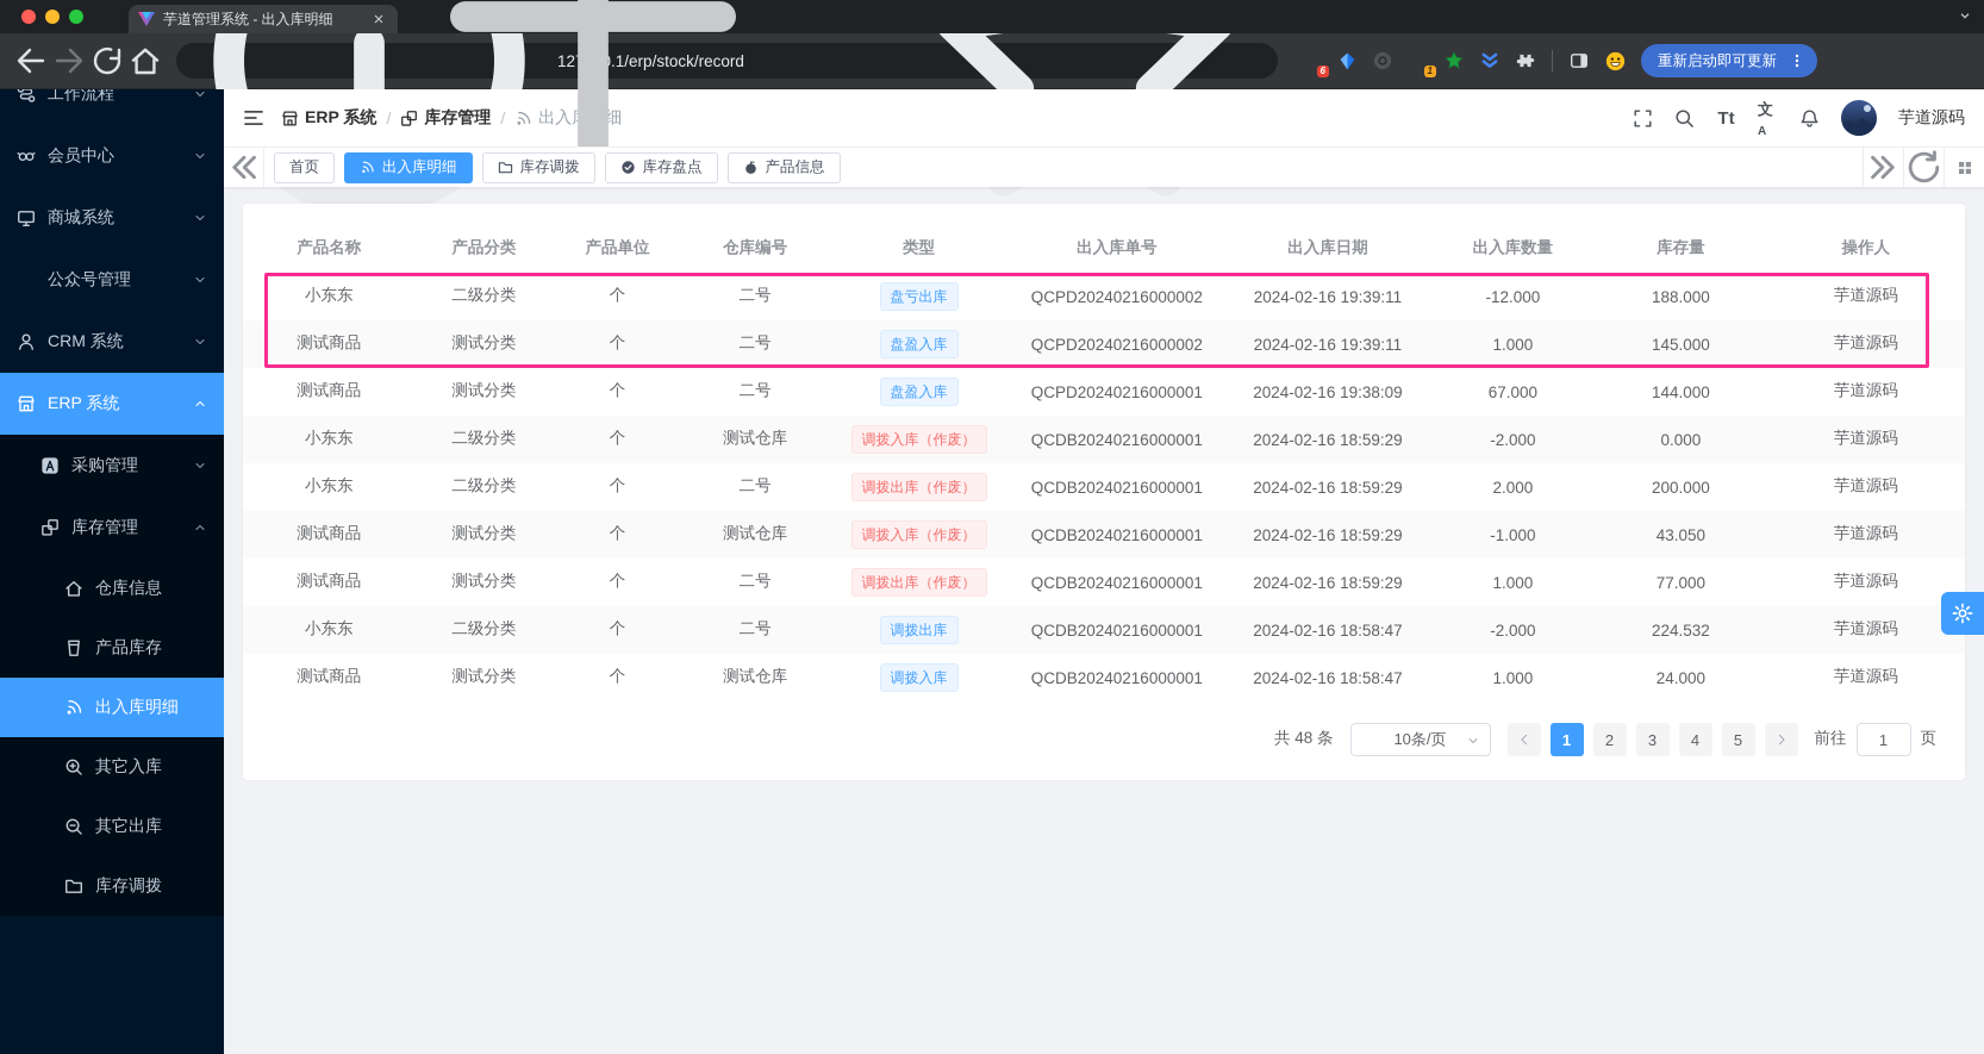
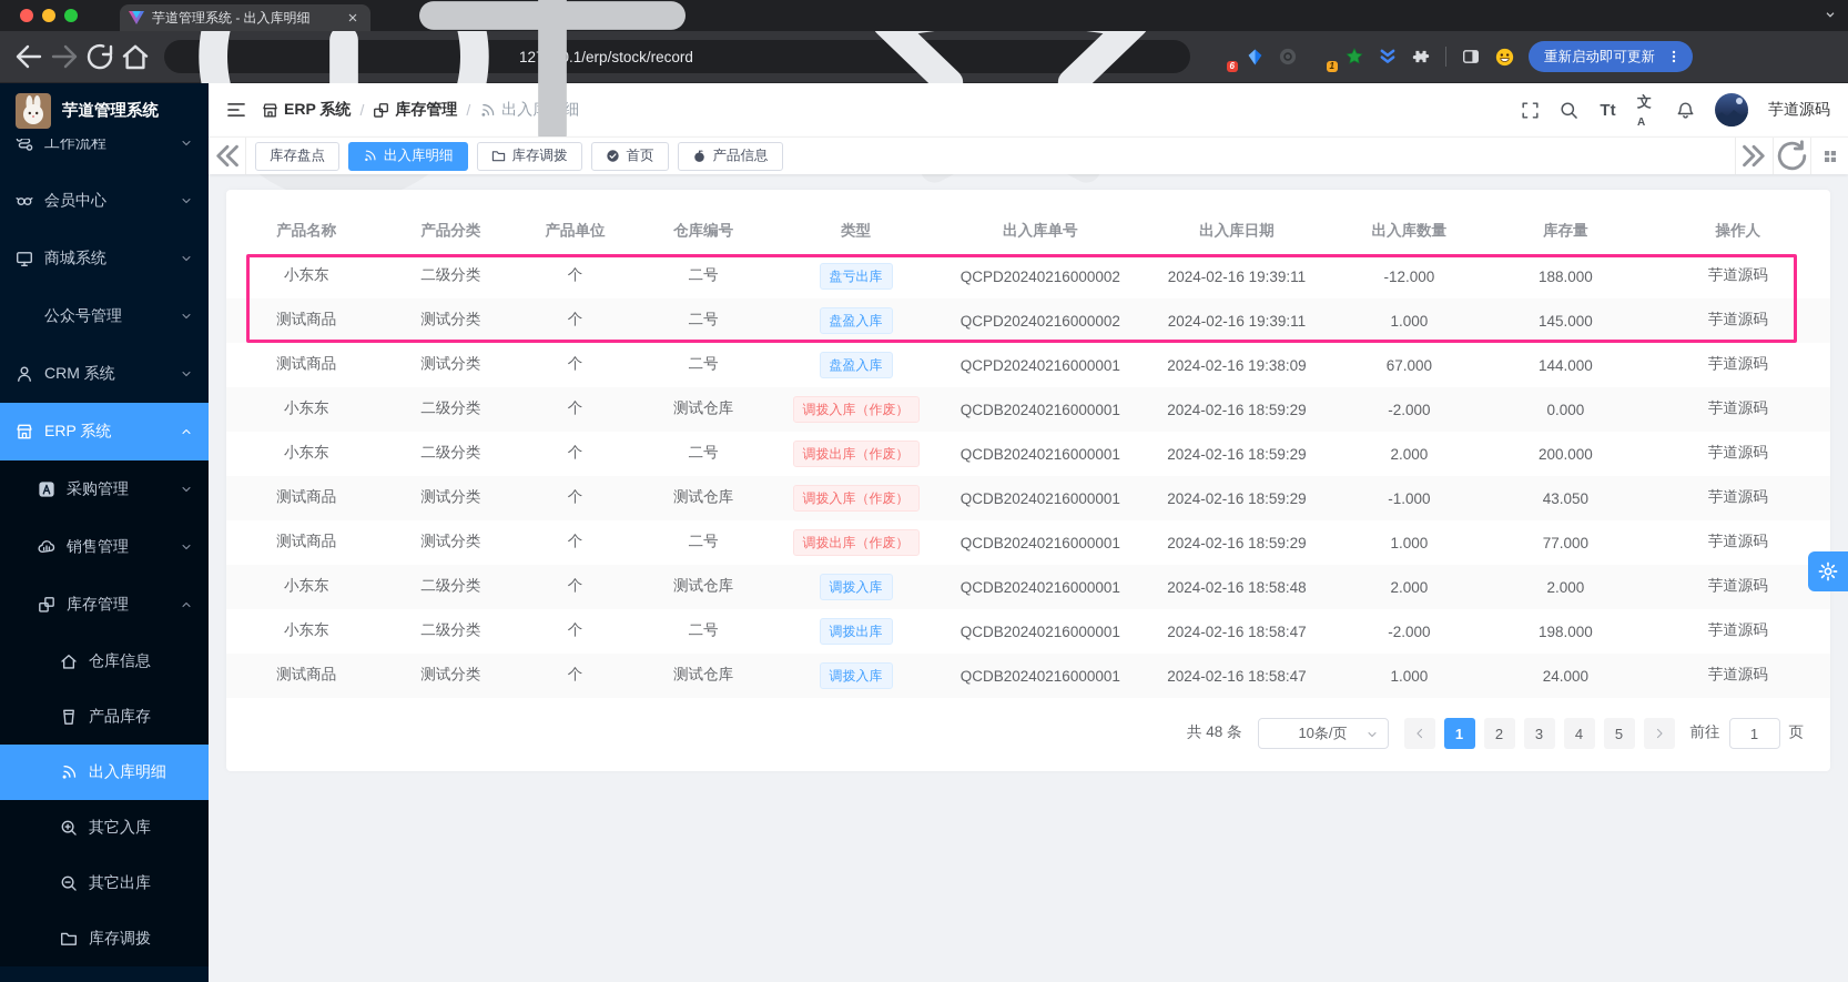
  芋道管理系统 - 出入库明细
  12.1/erp/stock/record
  6
  1
  重新启动即可更新
+ 芋道管理系统
  工作流程
  会员中心
  商城系统
  公众号管理
  CRM 系统
  ERP 系统
  采购管理
+ 销售管理
  库存管理
  仓库信息
  产品库存
  出入库明细
  其它入库
  其它出库
  库存调拨
  ERP 系统
  /
  库存管理
  /
  Tt
  文A
  芋道源码
- 首页
+ 库存盘点
  出入库明细
  库存调拨
- 库存盘点
+ 首页
  产品信息
  产品名称	产品分类	产品单位	仓库编号	类型	出入库单号	出入库日期	出入库数量	库存量	操作人
  小东东	二级分类	个	二号	盘亏出库	QCPD20240216000002	2024-02-16 19:39:11	-12.000	188.000	芋道源码
  测试商品	测试分类	个	二号	盘盈入库	QCPD20240216000002	2024-02-16 19:39:11	1.000	145.000	芋道源码
  测试商品	测试分类	个	二号	盘盈入库	QCPD20240216000001	2024-02-16 19:38:09	67.000	144.000	芋道源码
  小东东	二级分类	个	测试仓库	调拨入库（作废）	QCDB20240216000001	2024-02-16 18:59:29	-2.000	0.000	芋道源码
  小东东	二级分类	个	二号	调拨出库（作废）	QCDB20240216000001	2024-02-16 18:59:29	2.000	200.000	芋道源码
  测试商品	测试分类	个	测试仓库	调拨入库（作废）	QCDB20240216000001	2024-02-16 18:59:29	-1.000	43.050	芋道源码
  测试商品	测试分类	个	二号	调拨出库（作废）	QCDB20240216000001	2024-02-16 18:59:29	1.000	77.000	芋道源码
+ 小东东	二级分类	个	测试仓库	调拨入库	QCDB20240216000001	2024-02-16 18:58:48	2.000	2.000	芋道源码
- 小东东	二级分类	个	二号	调拨出库	QCDB20240216000001	2024-02-16 18:58:47	-2.000	224.532	芋道源码
+ 小东东	二级分类	个	二号	调拨出库	QCDB20240216000001	2024-02-16 18:58:47	-2.000	198.000	芋道源码
  测试商品	测试分类	个	测试仓库	调拨入库	QCDB20240216000001	2024-02-16 18:58:47	1.000	24.000	芋道源码
  共 48 条
  10条/页
  1
  2
  3
  4
  5
  前往
  1
  页
